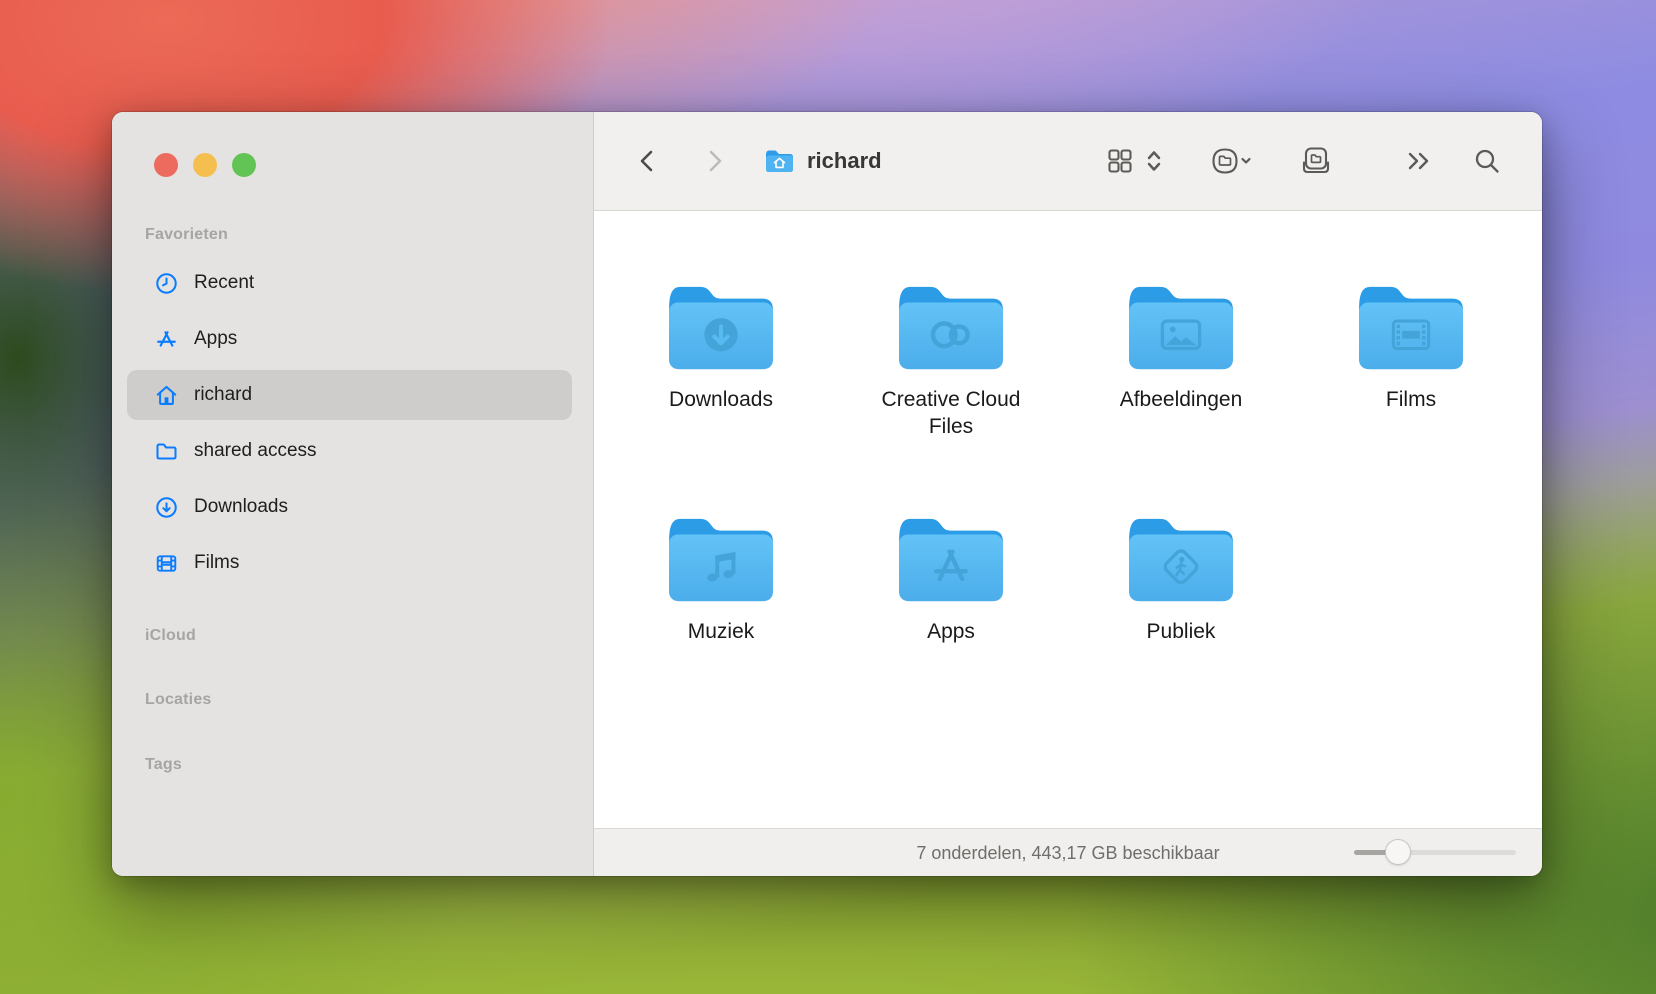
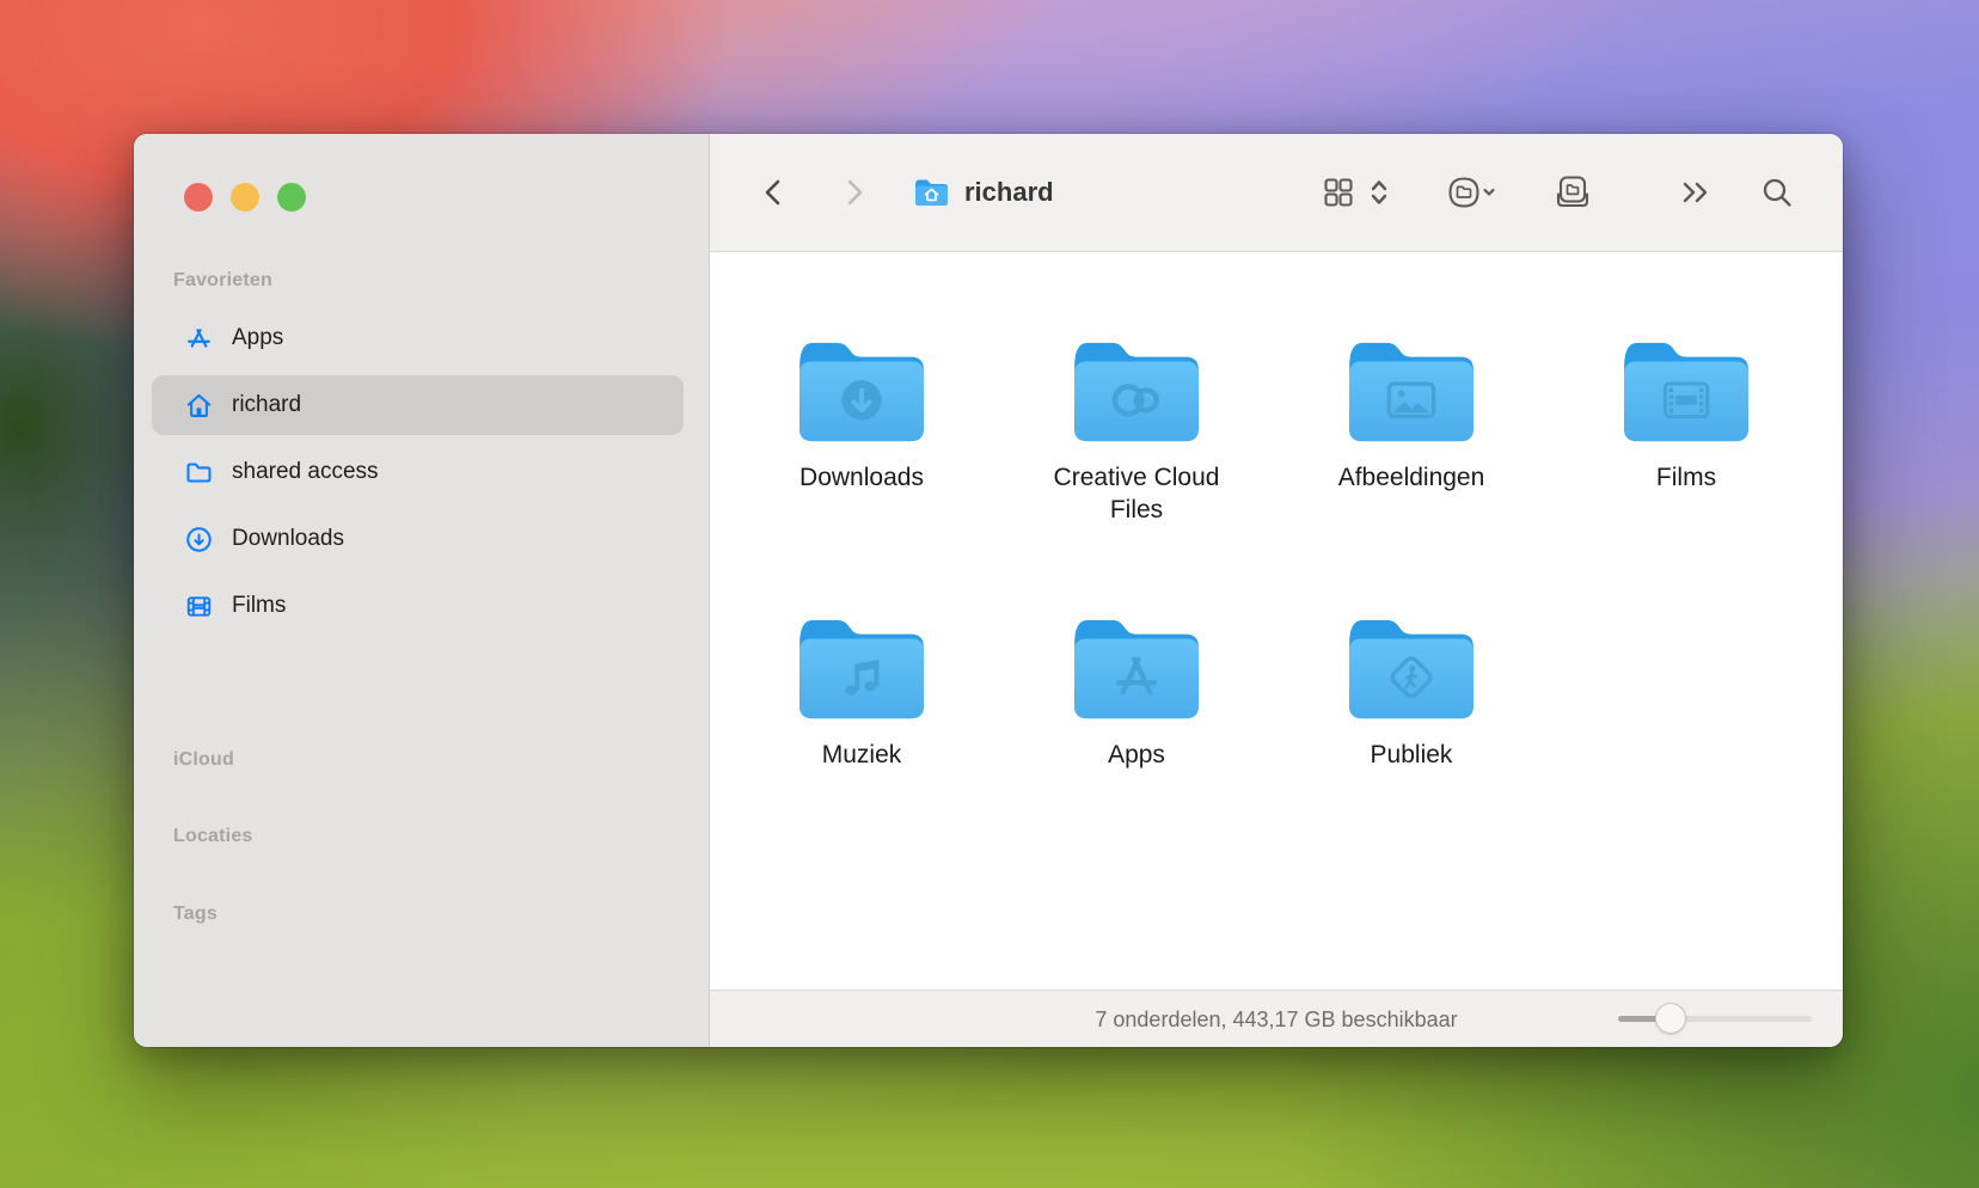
  Favorieten
- Recent
  Apps
  richard
  shared access
  Downloads
  Films
  iCloud
  Locaties
  Tags
  richard
  Downloads
  Creative Cloud Files
  Afbeeldingen
  Films
  Muziek
  Apps
  Publiek
  7 onderdelen, 443,17 GB beschikbaar
